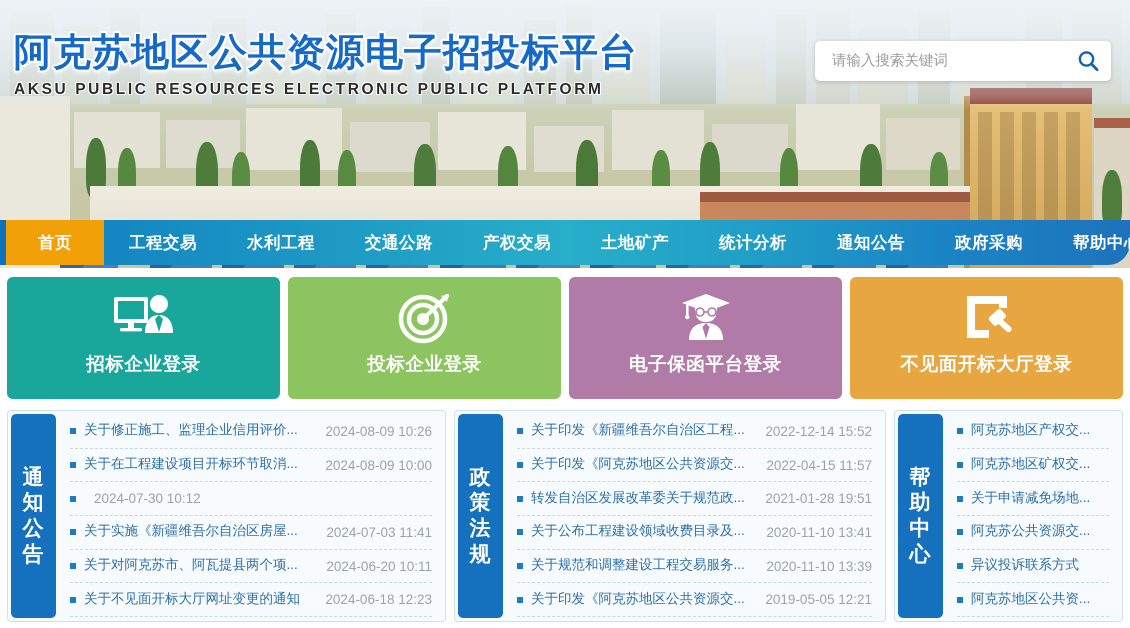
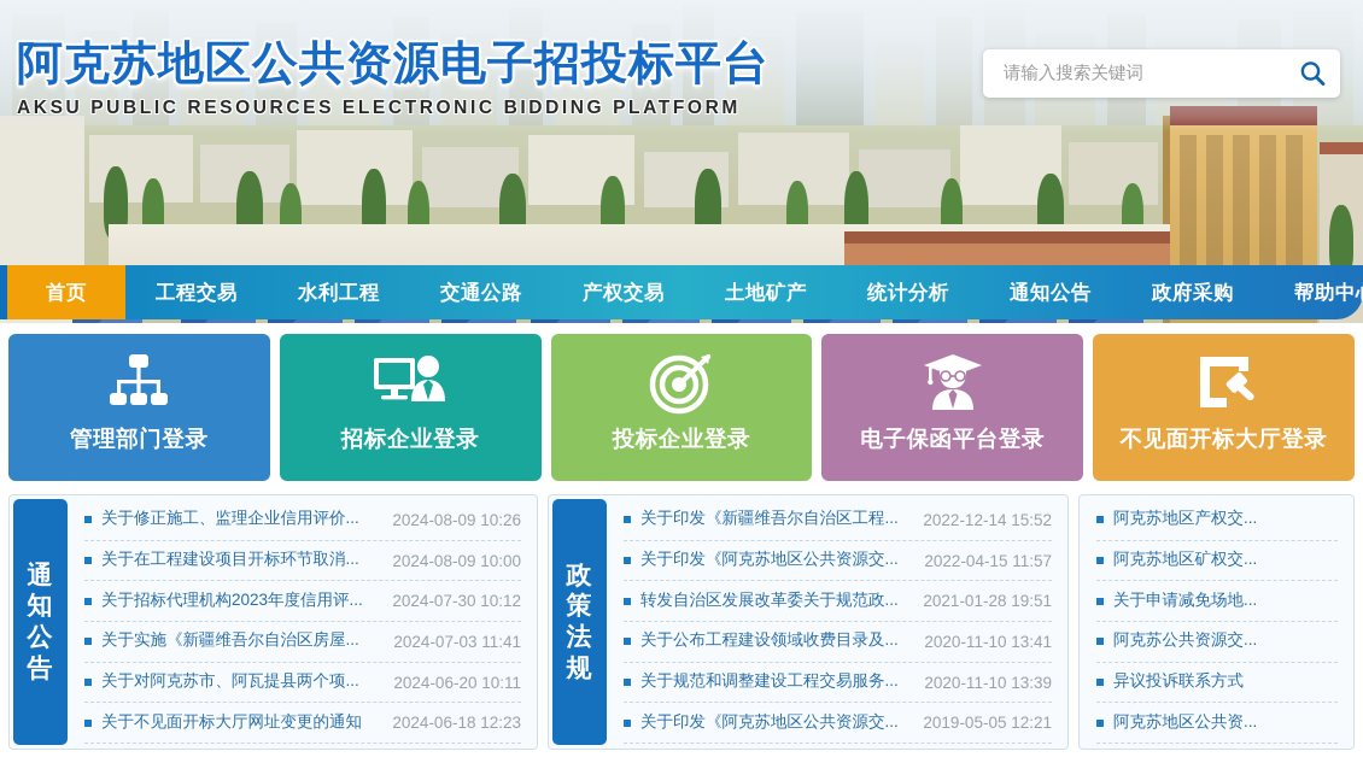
  阿克苏地区公共资源电子招投标平台
- AKSU PUBLIC RESOURCES ELECTRONIC PUBLIC PLATFORM
+ AKSU PUBLIC RESOURCES ELECTRONIC BIDDING PLATFORM
  请输入搜索关键词
  首页
  工程交易
  水利工程
  交通公路
  产权交易
  土地矿产
  统计分析
  通知公告
  政府采购
  帮助中
+ 管理部门登录
  招标企业登录
  投标企业登录
  电子保函平台登录
  不见面开标大厅登录
  通
  知
  公
  告
  关于修正施工、监理企业信用评价...
  2024-08-09 10:26
  关于在工程建设项目开标环节取消...
  2024-08-09 10:00
+ 关于招标代理机构2023年度信用评...
  2024-07-30 10:12
  关于实施《新疆维吾尔自治区房屋...
  2024-07-03 11:41
  关于对阿克苏市、阿瓦提县两个项...
  2024-06-20 10:11
  关于不见面开标大厅网址变更的通知
  2024-06-18 12:23
  政
  策
  法
  规
  关于印发《新疆维吾尔自治区工程...
  2022-12-14 15:52
  关于印发《阿克苏地区公共资源交...
  2022-04-15 11:57
  转发自治区发展改革委关于规范政...
  2021-01-28 19:51
  关于公布工程建设领域收费目录及...
  2020-11-10 13:41
  关于规范和调整建设工程交易服务...
  2020-11-10 13:39
  关于印发《阿克苏地区公共资源交...
  2019-05-05 12:21
- 帮
- 助
- 中
- 心
  阿克苏地区产权交...
  阿克苏地区矿权交...
  关于申请减免场地...
  阿克苏公共资源交...
  异议投诉联系方式
  阿克苏地区公共资...
